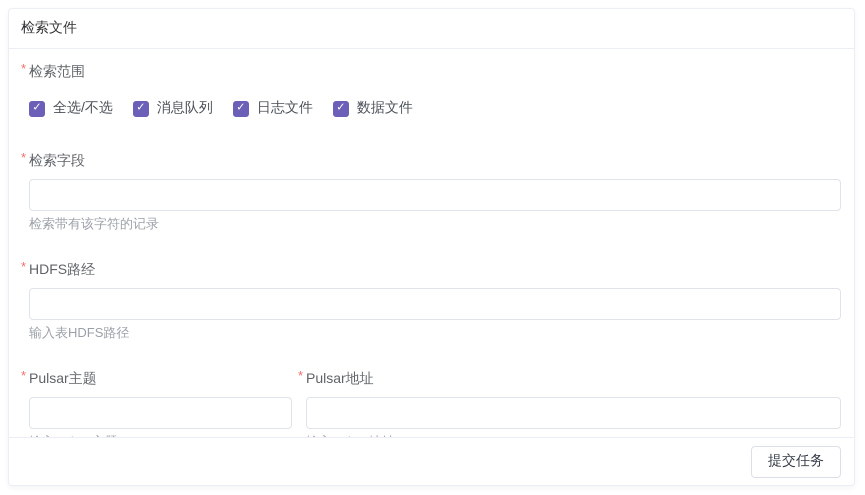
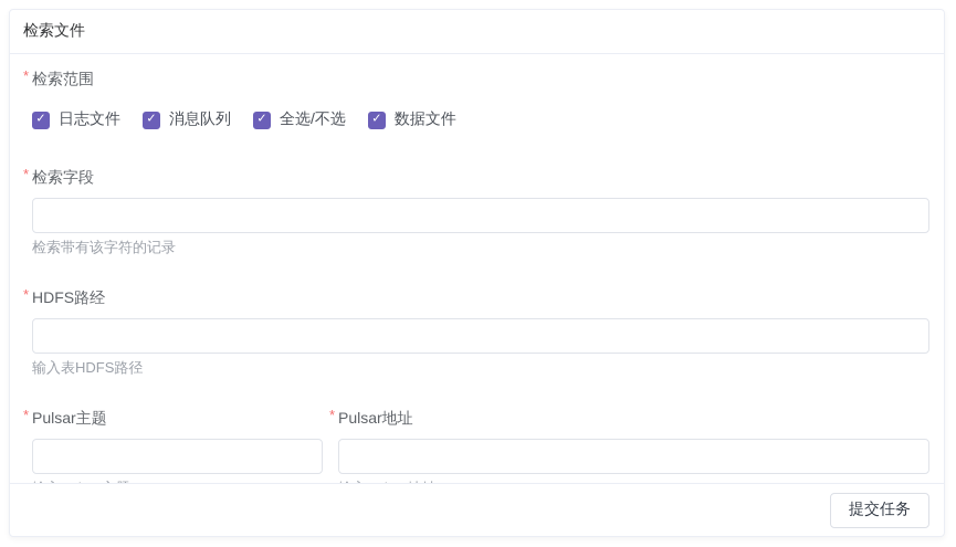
  检索文件
  *
  检索范围
  ✓
- 全选/不选
+ 日志文件
  ✓
  消息队列
  ✓
- 日志文件
+ 全选/不选
  ✓
  数据文件
  *
  检索字段
  检索带有该字符的记录
  *
  HDFS路经
  输入表HDFS路径
  *
  Pulsar主题
  *
  Pulsar地址
  提交任务
